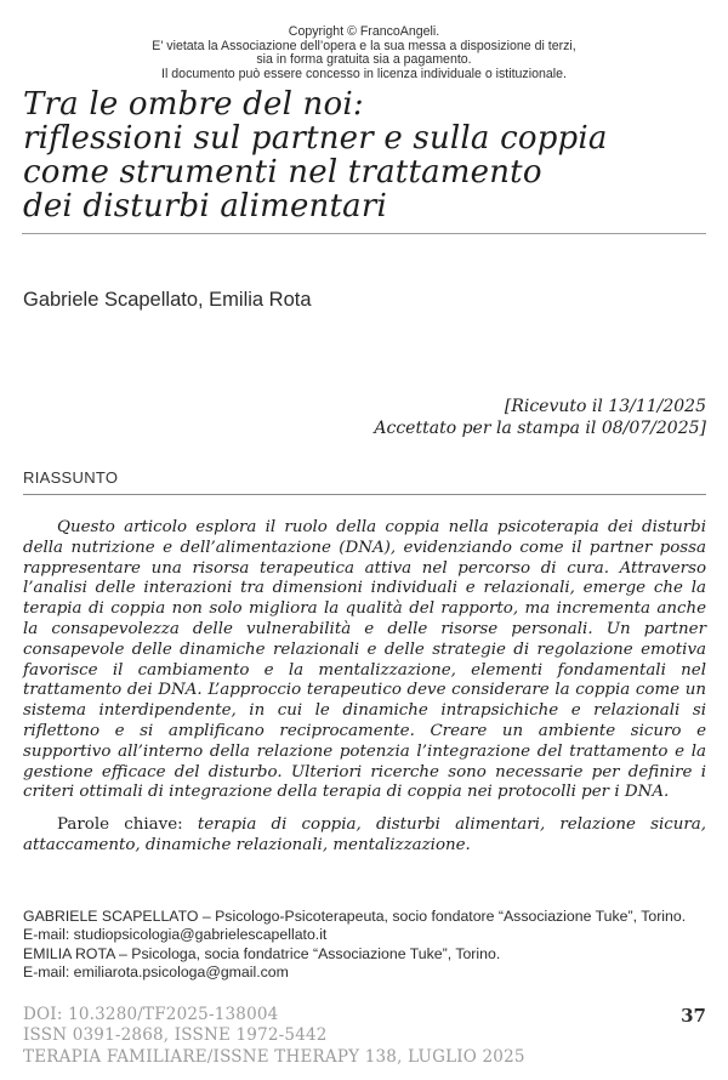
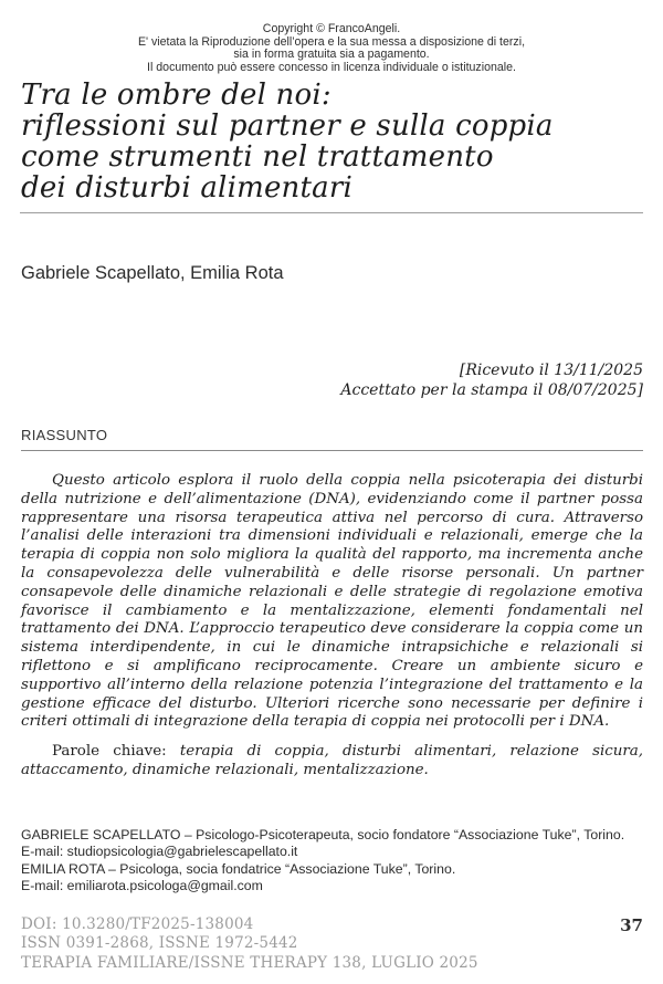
  Copyright © FrancoAngeli.
- E' vietata la Associazione dell’opera e la sua messa a disposizione di terzi,
+ E' vietata la Riproduzione dell’opera e la sua messa a disposizione di terzi,
  sia in forma gratuita sia a pagamento.
  Il documento può essere concesso in licenza individuale o istituzionale.
  Tra le ombre del noi:
  riflessioni sul partner e sulla coppia
  come strumenti nel trattamento
  dei disturbi alimentari
  Gabriele Scapellato, Emilia Rota
  [Ricevuto il 13/11/2025
  Accettato per la stampa il 08/07/2025]
  RIASSUNTO
  Questo articolo esplora il ruolo della coppia nella psicoterapia dei disturbi della nutrizione e dell’alimentazione (DNA), evidenziando come il partner possa rappresentare una risorsa terapeutica attiva nel percorso di cura. Attraverso l’analisi delle interazioni tra dimensioni individuali e relazionali, emerge che la terapia di coppia non solo migliora la qualità del rapporto, ma incrementa anche la consapevolezza delle vulnerabilità e delle risorse personali. Un partner consapevole delle dinamiche relazionali e delle strategie di regolazione emotiva favorisce il cambiamento e la mentalizzazione, elementi fondamentali nel trattamento dei DNA. L’approccio terapeutico deve considerare la coppia come un sistema interdipendente, in cui le dinamiche intrapsichiche e relazionali si riflettono e si amplificano reciprocamente. Creare un ambiente sicuro e supportivo all’interno della relazione potenzia l’integrazione del trattamento e la gestione efficace del disturbo. Ulteriori ricerche sono necessarie per definire i criteri ottimali di integrazione della terapia di coppia nei protocolli per i DNA.
  Parole chiave: terapia di coppia, disturbi alimentari, relazione sicura, attaccamento, dinamiche relazionali, mentalizzazione.
  GABRIELE SCAPELLATO – Psicologo-Psicoterapeuta, socio fondatore “Associazione Tuke”, Torino.
  E-mail: studiopsicologia@gabrielescapellato.it
  EMILIA ROTA – Psicologa, socia fondatrice “Associazione Tuke”, Torino.
  E-mail: emiliarota.psicologa@gmail.com
  DOI: 10.3280/TF2025-138004
  ISSN 0391-2868, ISSNE 1972-5442
  TERAPIA FAMILIARE/ISSNE THERAPY 138, LUGLIO 2025
  37
